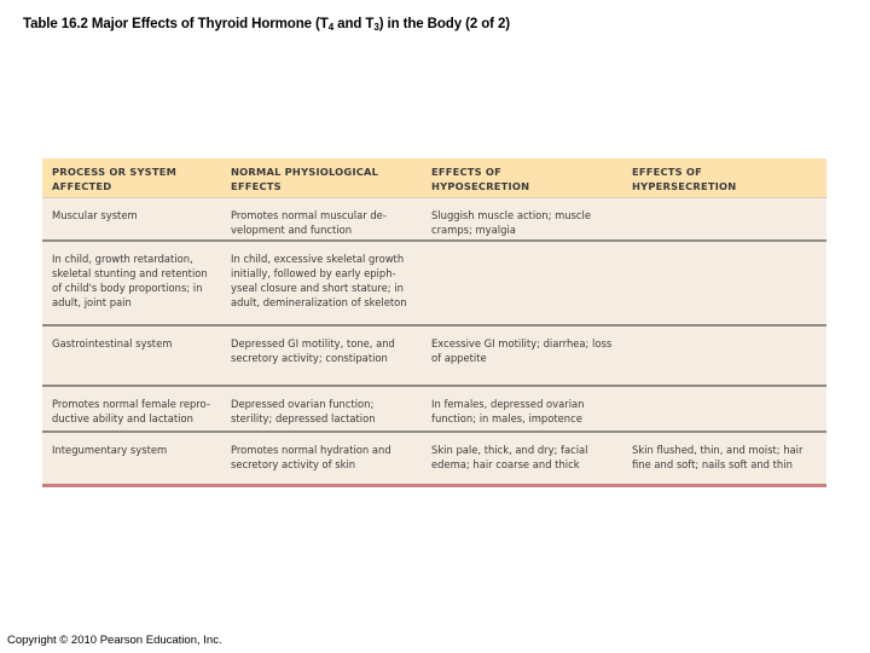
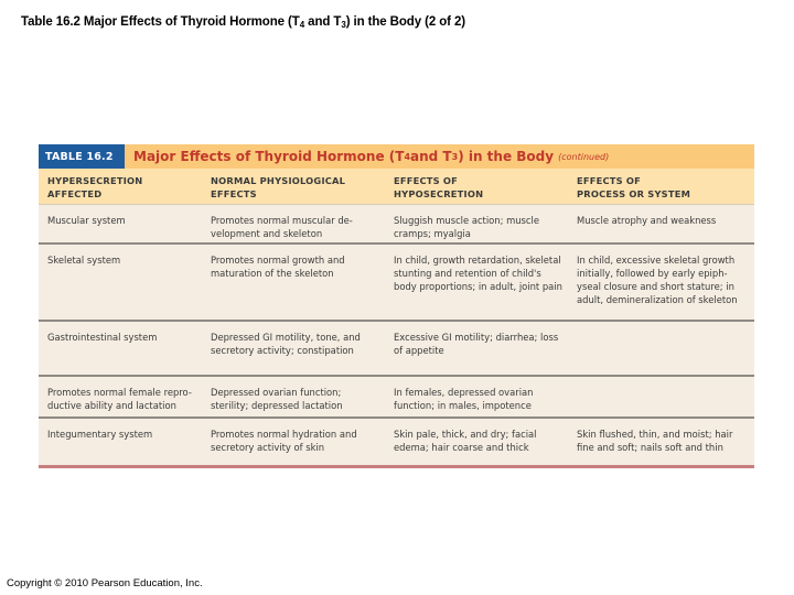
  Table 16.2 Major Effects of Thyroid Hormone (T4 and T3) in the Body (2 of 2)
+ TABLE 16.2
+ Major Effects of Thyroid Hormone (T
+ 4
+ and T
+ 3
+ ) in the Body
+ (continued)
- PROCESS OR SYSTEM
+ HYPERSECRETION
  AFFECTED
  NORMAL PHYSIOLOGICAL
  EFFECTS
  EFFECTS OF
  HYPOSECRETION
  EFFECTS OF
- HYPERSECRETION
+ PROCESS OR SYSTEM
  Muscular system
- Promotes normal muscular de-velopment and function
+ Promotes normal muscular de-velopment and skeleton
  Sluggish muscle action; muscle cramps; myalgia
+ Muscle atrophy and weakness
+ Skeletal system
+ Promotes normal growth and maturation of the skeleton
  In child, growth retardation, skeletal stunting and retention of child's body proportions; in adult, joint pain
  In child, excessive skeletal growth initially, followed by early epiph-yseal closure and short stature; in adult, demineralization of skeleton
  Gastrointestinal system
  Depressed GI motility, tone, and secretory activity; constipation
  Excessive GI motility; diarrhea; loss of appetite
  Promotes normal female repro-ductive ability and lactation
  Depressed ovarian function; sterility; depressed lactation
  In females, depressed ovarian function; in males, impotence
  Integumentary system
  Promotes normal hydration and secretory activity of skin
  Skin pale, thick, and dry; facial edema; hair coarse and thick
  Skin flushed, thin, and moist; hair fine and soft; nails soft and thin
  Copyright © 2010 Pearson Education, Inc.
